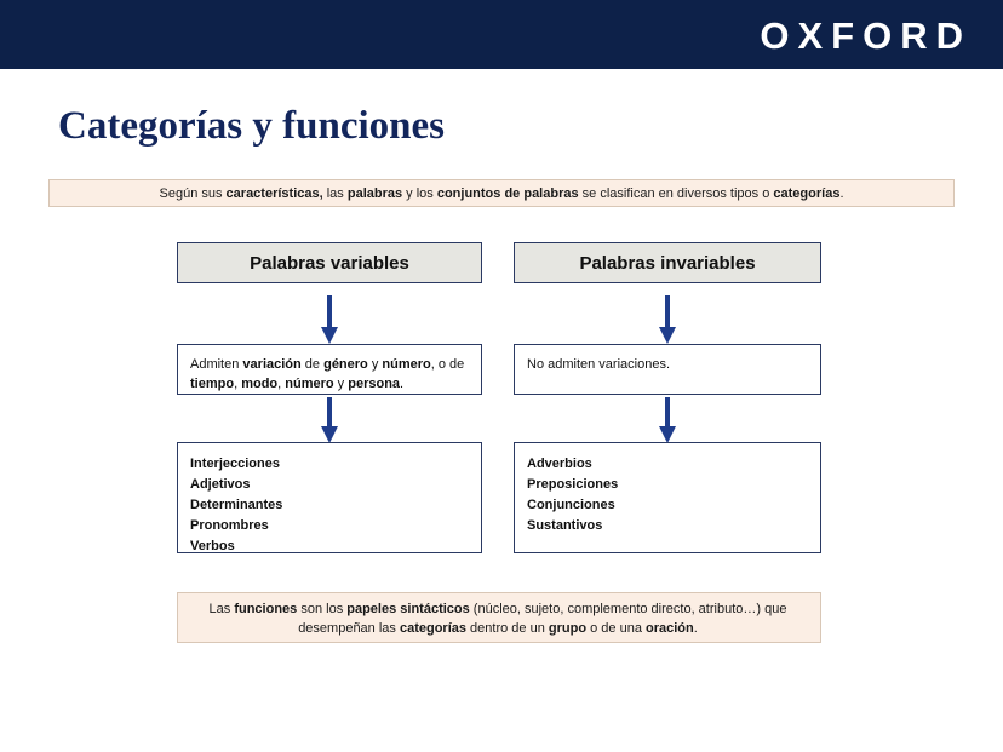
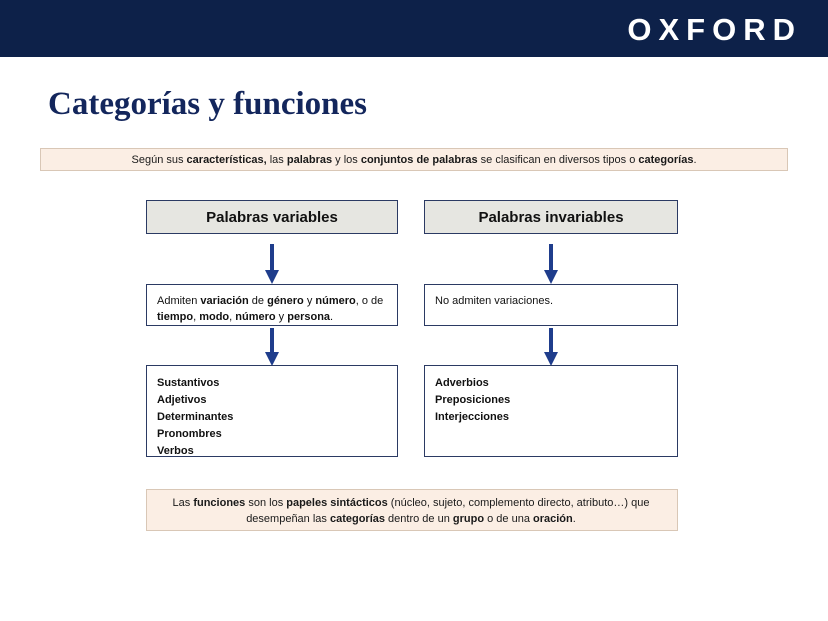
  OXFORD
  Categorías y funciones
  Según sus características, las palabras y los conjuntos de palabras se clasifican en diversos tipos o categorías.
  Palabras variables
  Admiten variación de género y número, o de tiempo, modo, número y persona.
- Interjecciones
+ Sustantivos
  Adjetivos
  Determinantes
  Pronombres
  Verbos
  Palabras invariables
  No admiten variaciones.
  Adverbios
  Preposiciones
- Conjunciones
- Sustantivos
+ Interjecciones
  Las funciones son los papeles sintácticos (núcleo, sujeto, complemento directo, atributo…) que desempeñan las categorías dentro de un grupo o de una oración.
